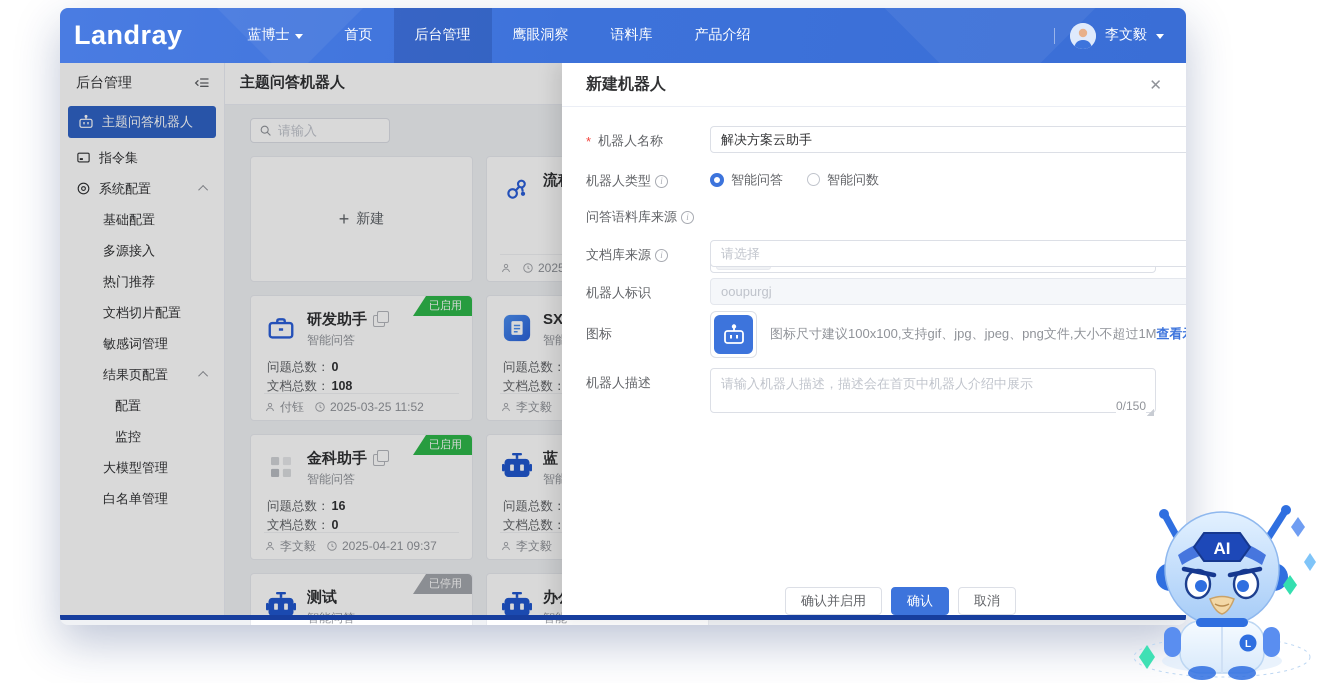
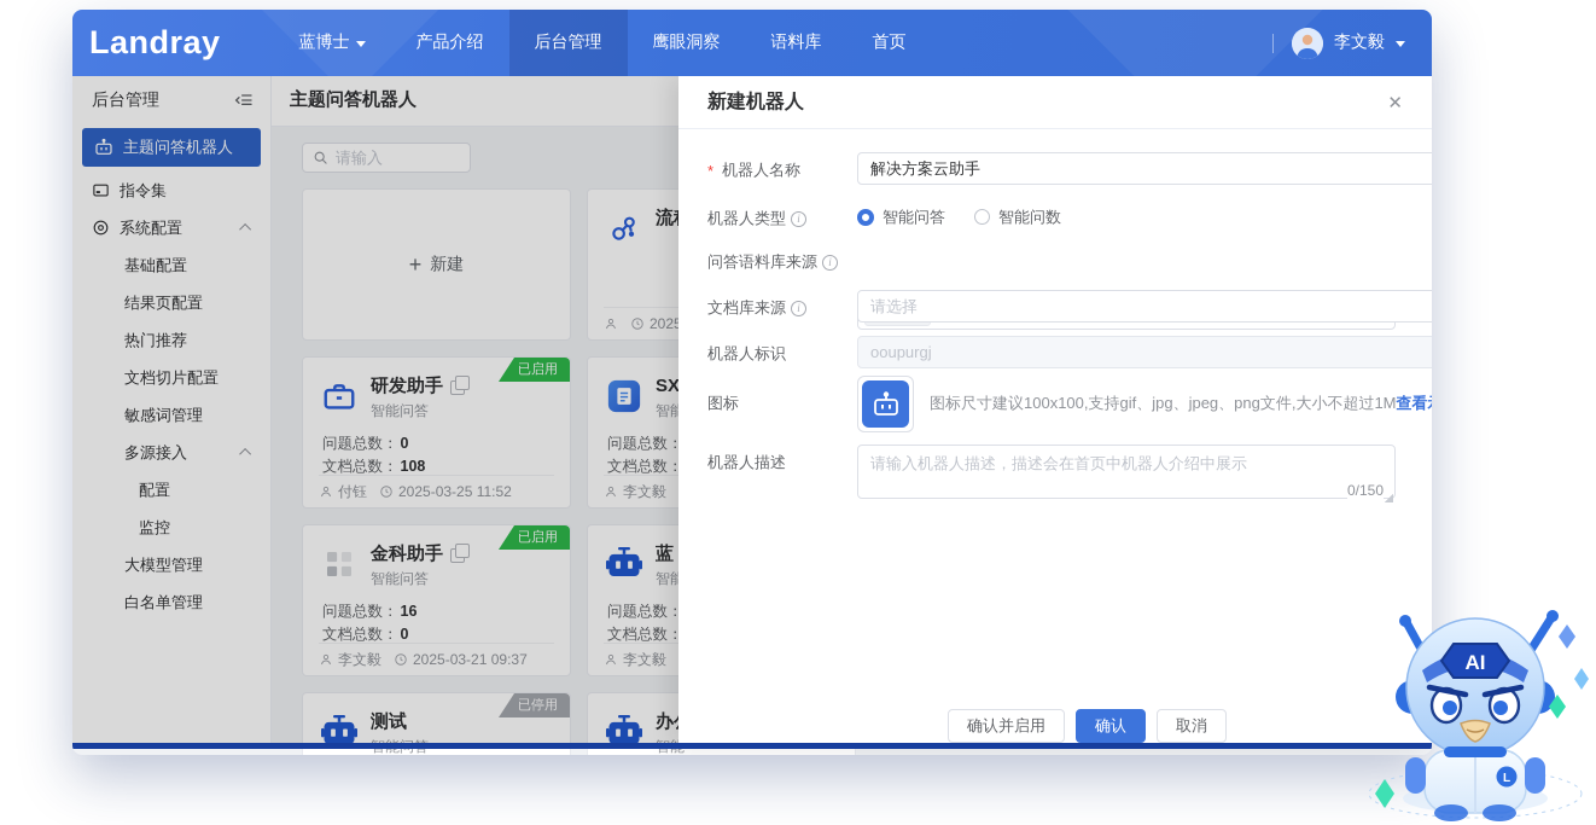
  Landray
  蓝博士
- 首页
+ 产品介绍
  后台管理
  鹰眼洞察
  语料库
- 产品介绍
+ 首页
  李文毅
  后台管理
  主题问答机器人
  指令集
  系统配置
  基础配置
- 多源接入
+ 结果页配置
  热门推荐
  文档切片配置
  敏感词管理
- 结果页配置
+ 多源接入
  配置
  监控
  大模型管理
  白名单管理
  主题问答机器人
  请输入
  +
  新建
  已启用
  研发助手
  智能问答
  问题总数： 0
  文档总数： 108
  付钰
  2025-03-25 11:52
  智能
  问题总数：
  文档总数：
  李文毅
  已启用
  金科助手
  智能问答
  问题总数： 16
  文档总数： 0
  李文毅
- 2025-04-21 09:37
+ 2025-03-21 09:37
  蓝
  智能
  问题总数：
  文档总数：
  李文毅
  已停用
  测试
  新建机器人
  ✕
  机器人名称
  解决方案云助手
  机器人类型
  i
  智能问答
  智能问数
  问答语料库来源
  i
  文档库来源
  i
  请选择
  机器人标识
  ooupurgj
  图标
  图标尺寸建议100x100,支持gif、jpg、jpeg、png文件,大小不超过1M查看
  机器人描述
  请输入机器人描述，描述会在首页中机器人介绍中展示
  0/150
  确认并启用
  确认
  取消
  AI
  L
